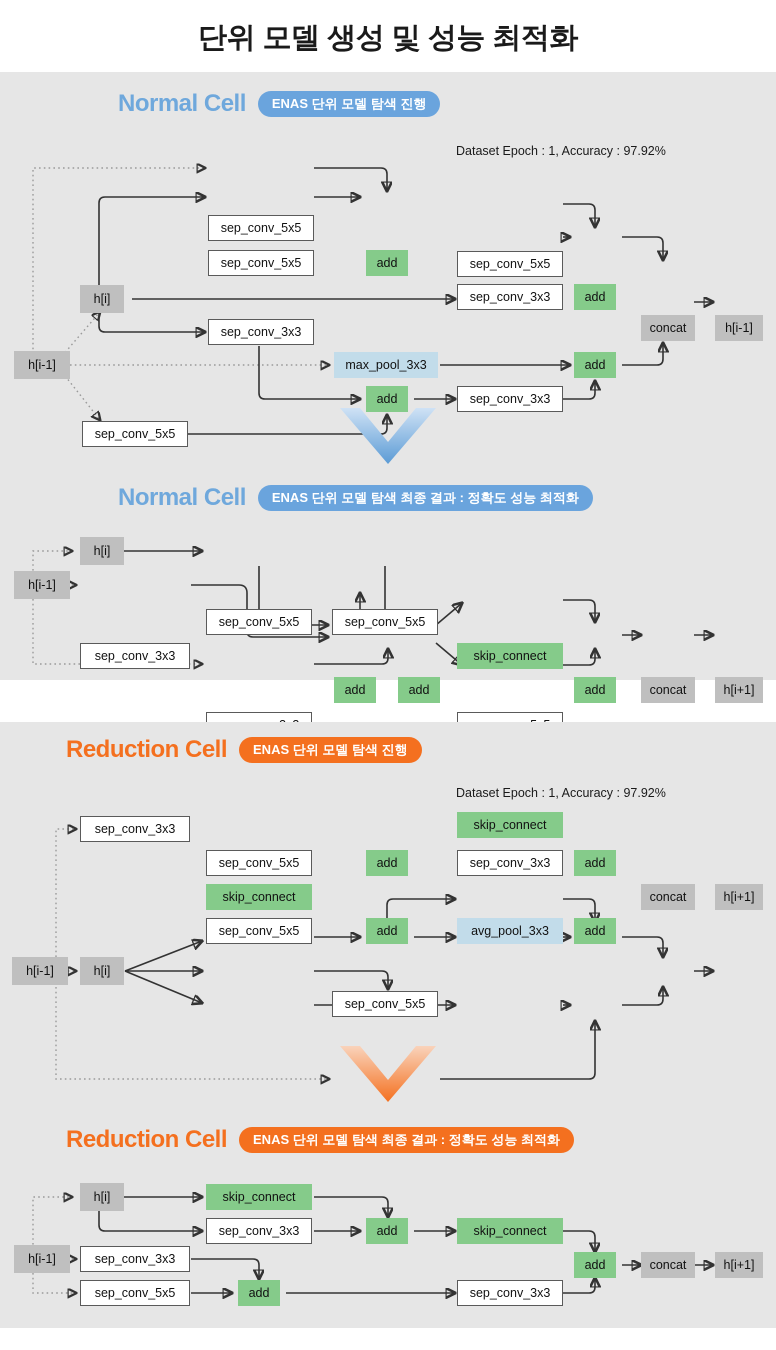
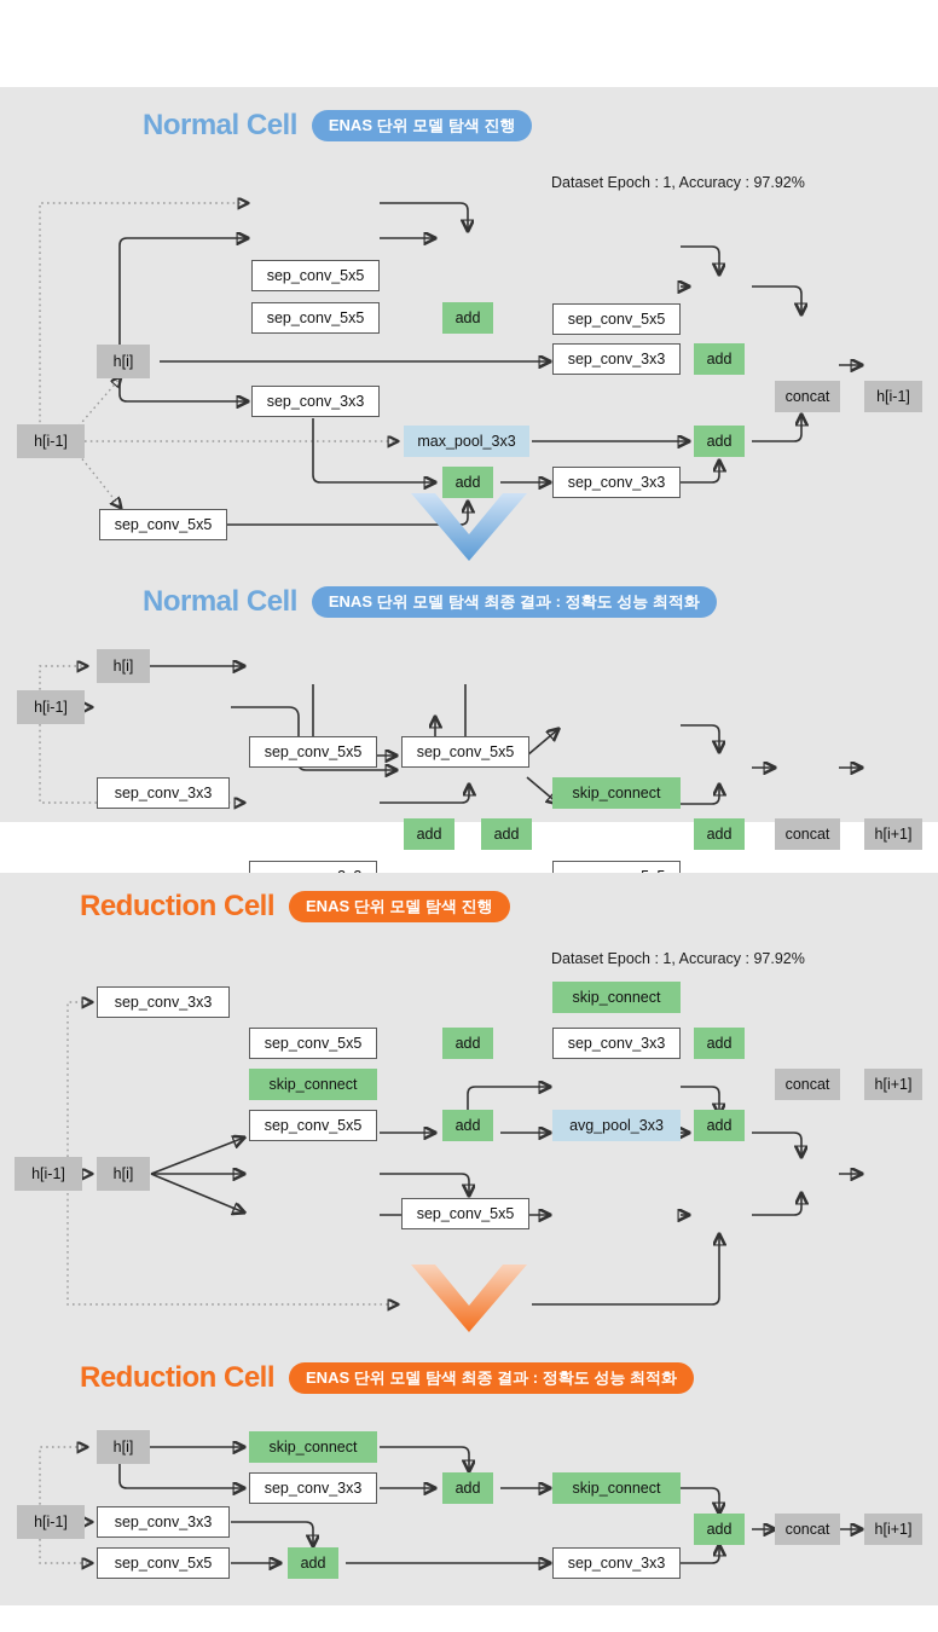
- 단위 모델 생성 및 성능 최적화
  Normal Cell
  ENAS 단위 모델 탐색 진행
  Dataset Epoch : 1, Accuracy : 97.92%
  h[i-1]
  h[i]
  sep_conv_5x5
  sep_conv_5x5
  sep_conv_3x3
  sep_conv_5x5
  add
  sep_conv_5x5
  sep_conv_3x3
  add
  max_pool_3x3
  add
  add
  sep_conv_3x3
  concat
  h[i-1]
  Normal Cell
  ENAS 단위 모델 탐색 최종 결과 : 정확도 성능 최적화
  h[i-1]
  h[i]
  sep_conv_5x5
  sep_conv_3x3
  sep_conv_5x5
  add
  add
  skip_connect
  add
  concat
  h[i+1]
  Reduction Cell
  ENAS 단위 모델 탐색 진행
  Dataset Epoch : 1, Accuracy : 97.92%
  h[i-1]
  h[i]
  sep_conv_3x3
  sep_conv_5x5
  skip_connect
  sep_conv_5x5
  add
  add
  skip_connect
  sep_conv_3x3
  avg_pool_3x3
  add
  add
  sep_conv_5x5
  concat
  h[i+1]
  Reduction Cell
  ENAS 단위 모델 탐색 최종 결과 : 정확도 성능 최적화
  h[i-1]
  h[i]
  skip_connect
  sep_conv_3x3
  sep_conv_3x3
  sep_conv_5x5
  add
  add
  skip_connect
  sep_conv_3x3
  add
  concat
  h[i+1]
